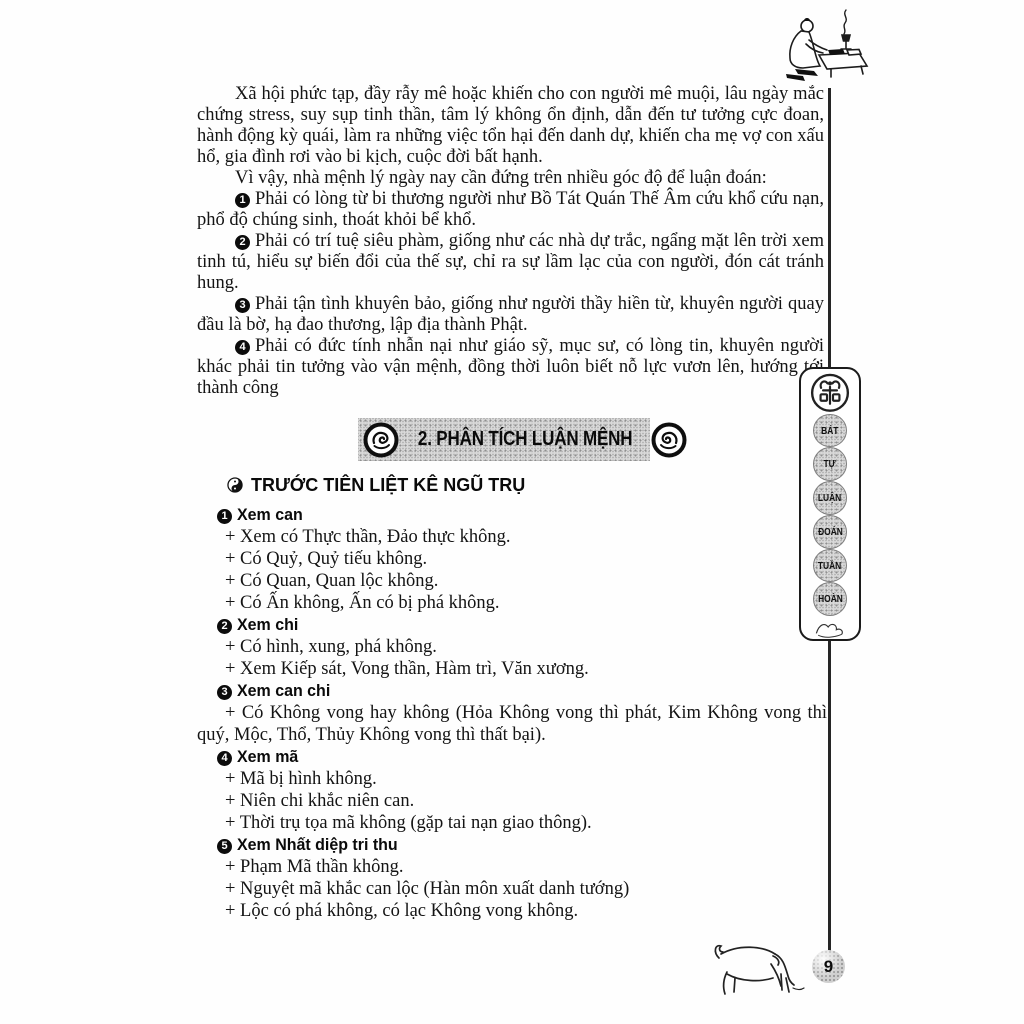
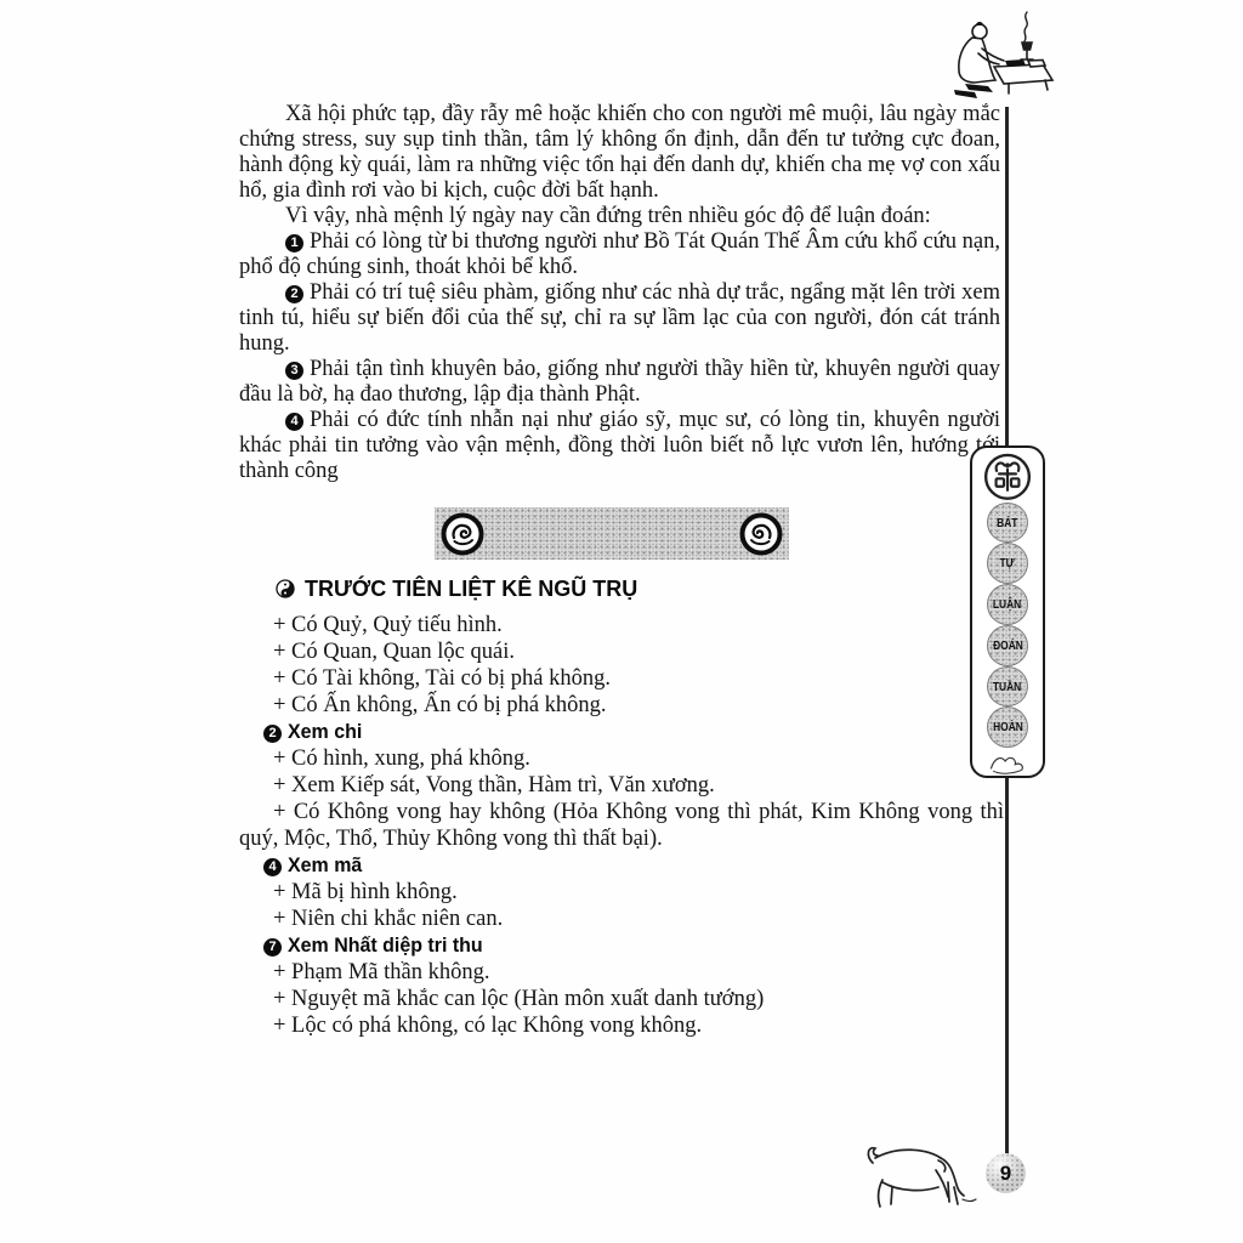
  Xã hội phức tạp, đầy rẫy mê hoặc khiến cho con người mê muội, lâu ngày mắc chứng stress, suy sụp tinh thần, tâm lý không ổn định, dẫn đến tư tưởng cực đoan, hành động kỳ quái, làm ra những việc tổn hại đến danh dự, khiến cha mẹ vợ con xấu hổ, gia đình rơi vào bi kịch, cuộc đời bất hạnh.
  Vì vậy, nhà mệnh lý ngày nay cần đứng trên nhiều góc độ để luận đoán:
  1 Phải có lòng từ bi thương người như Bồ Tát Quán Thế Âm cứu khổ cứu nạn, phổ độ chúng sinh, thoát khỏi bể khổ.
  2 Phải có trí tuệ siêu phàm, giống như các nhà dự trắc, ngẩng mặt lên trời xem tinh tú, hiểu sự biến đổi của thế sự, chỉ ra sự lầm lạc của con người, đón cát tránh hung.
  3 Phải tận tình khuyên bảo, giống như người thầy hiền từ, khuyên người quay đầu là bờ, hạ đao thương, lập địa thành Phật.
  4 Phải có đức tính nhẫn nại như giáo sỹ, mục sư, có lòng tin, khuyên người khác phải tin tưởng vào vận mệnh, đồng thời luôn biết nỗ lực vươn lên, hướng t thành công
- 2. PHÂN TÍCH LUẬN MỆNH
  TRƯỚC TIÊN LIỆT KÊ NGŨ TRỤ
- 1 Xem can
- + Xem có Thực thần, Đảo thực không.
- + Có Quỷ, Quỷ tiếu không.
+ + Có Quỷ, Quỷ tiếu hình.
- + Có Quan, Quan lộc không.
+ + Có Quan, Quan lộc quái.
+ + Có Tài không, Tài có bị phá không.
  + Có Ấn không, Ấn có bị phá không.
  2 Xem chi
  + Có hình, xung, phá không.
  + Xem Kiếp sát, Vong thần, Hàm trì, Văn xương.
- 3 Xem can chi
  + Có Không vong hay không (Hỏa Không vong thì phát, Kim Không vong thì quý, Mộc, Thổ, Thủy Không vong thì thất bại).
  4 Xem mã
  + Mã bị hình không.
  + Niên chi khắc niên can.
- + Thời trụ tọa mã không (gặp tai nạn giao thông).
- 5 Xem Nhất diệp tri thu
+ 7 Xem Nhất diệp tri thu
  + Phạm Mã thần không.
  + Nguyệt mã khắc can lộc (Hàn môn xuất danh tướng)
  + Lộc có phá không, có lạc Không vong không.
  BÁT
  TỰ
  LUẬN
  ĐOÁN
  TUẦN
  HOÀN
  9
